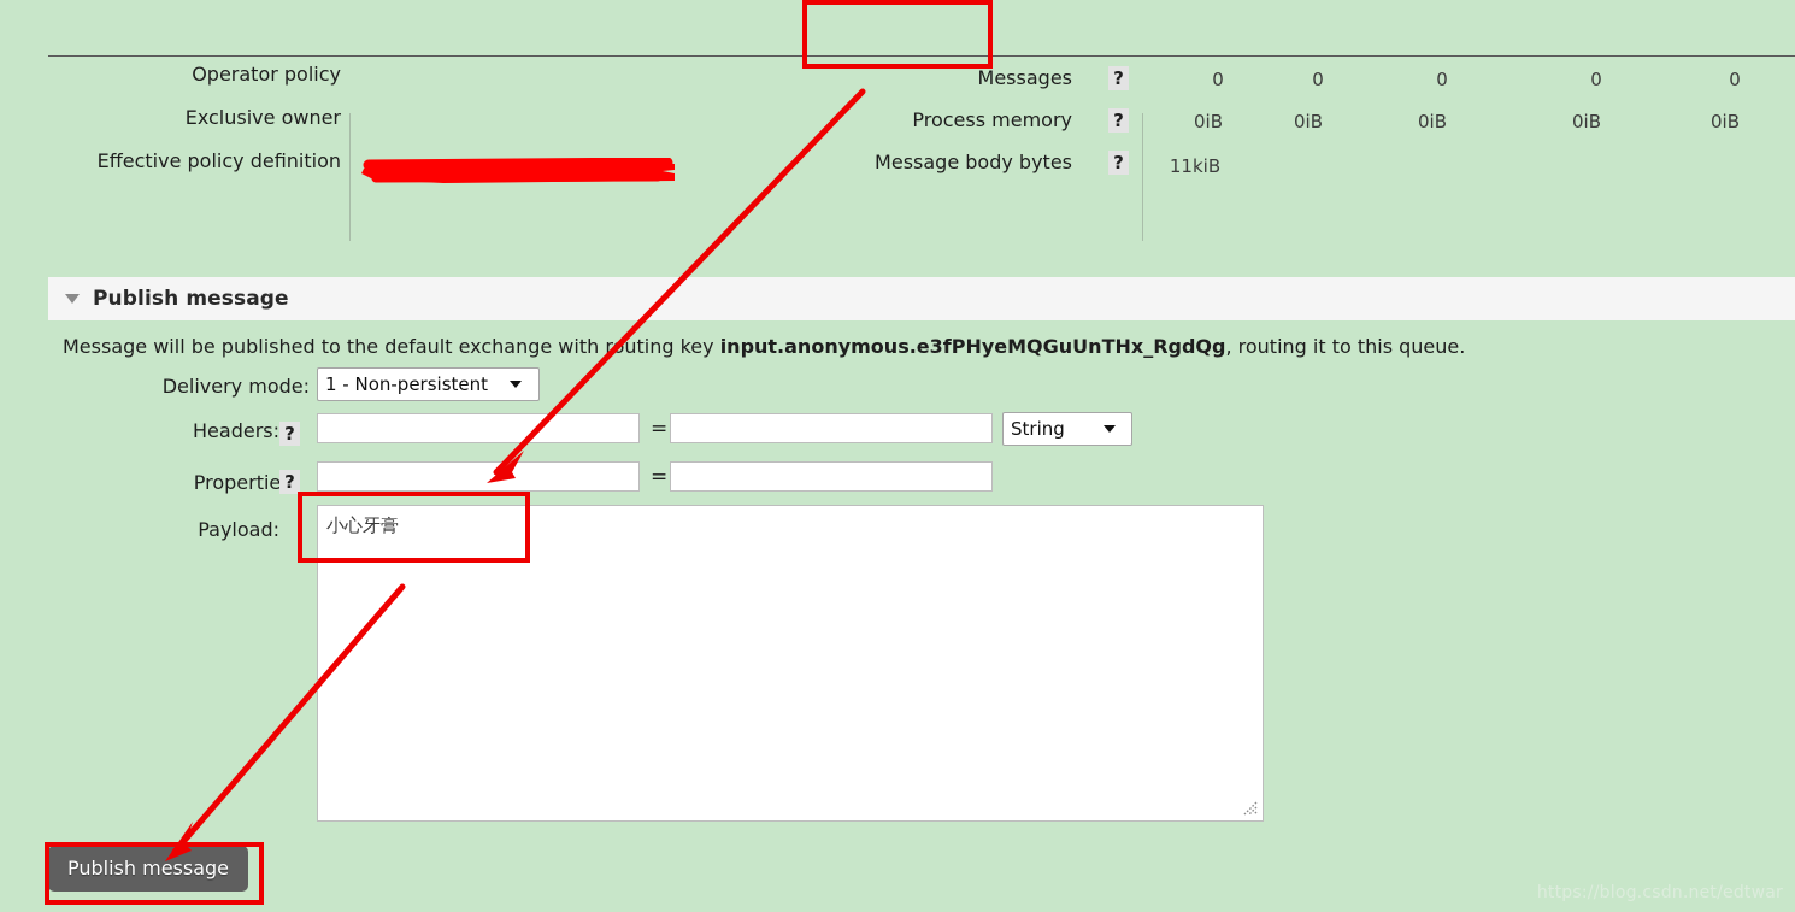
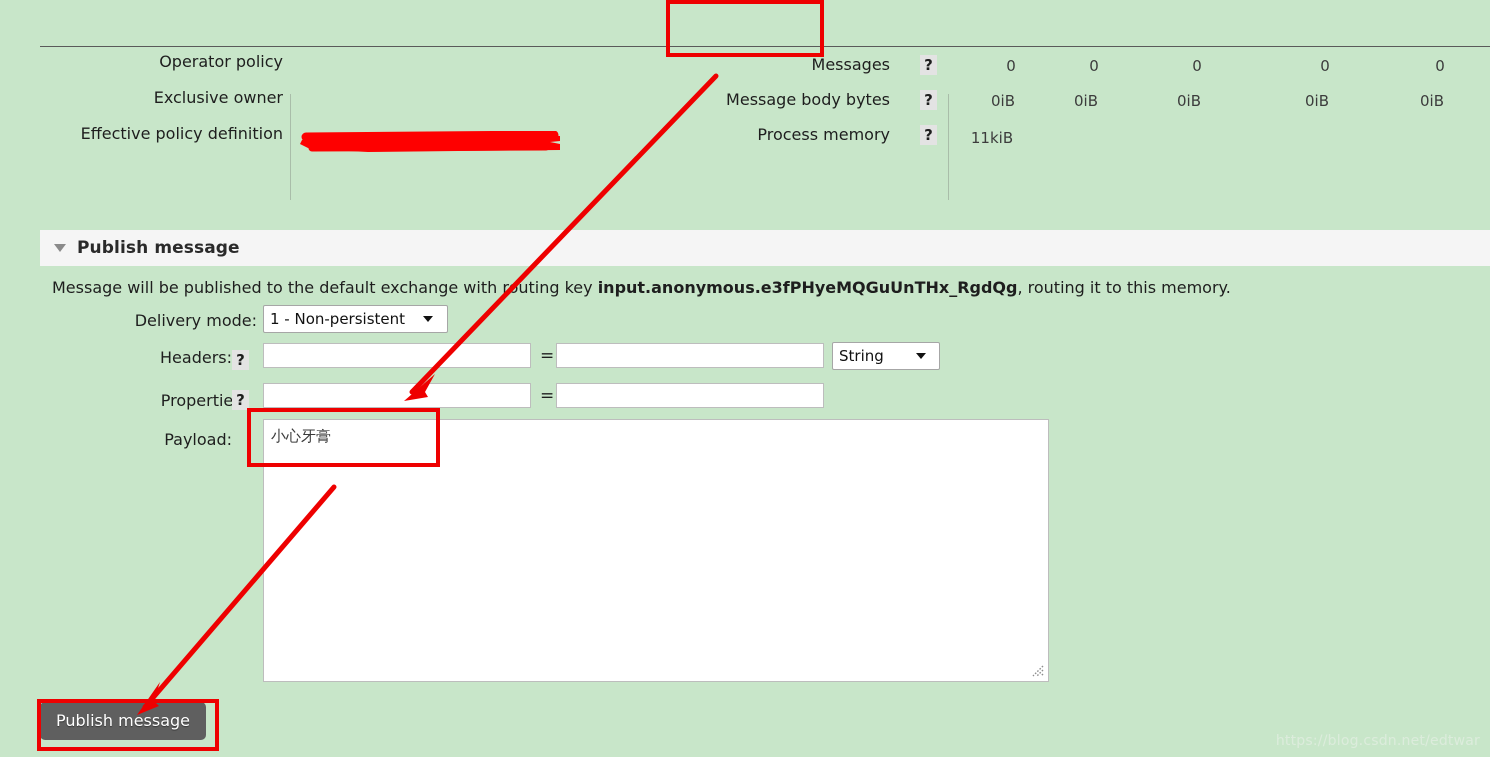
  Operator policy
  Exclusive owner
  Effective policy definition
  Messages
  ?
- Process memory
+ Message body bytes
  ?
- Message body bytes
+ Process memory
  ?
  0
  0
  0
  0
  0
  0iB
  0iB
  0iB
  0iB
  0iB
  11kiB
  Publish message
- Message will be published to the default exchange with ruting key input.anonymous.e3fPHyeMQGuUnTHx_RgdQg, routing it to this queue.
+ Message will be published to the default exchange with ruting key input.anonymous.e3fPHyeMQGuUnTHx_RgdQg, routing it to this memory.
  Delivery mode:
  1 - Non-persistent
  Headers:
  ?
  =
  String
  Propertie
  ?
  =
  Payload:
  小心牙膏
  Publish message
